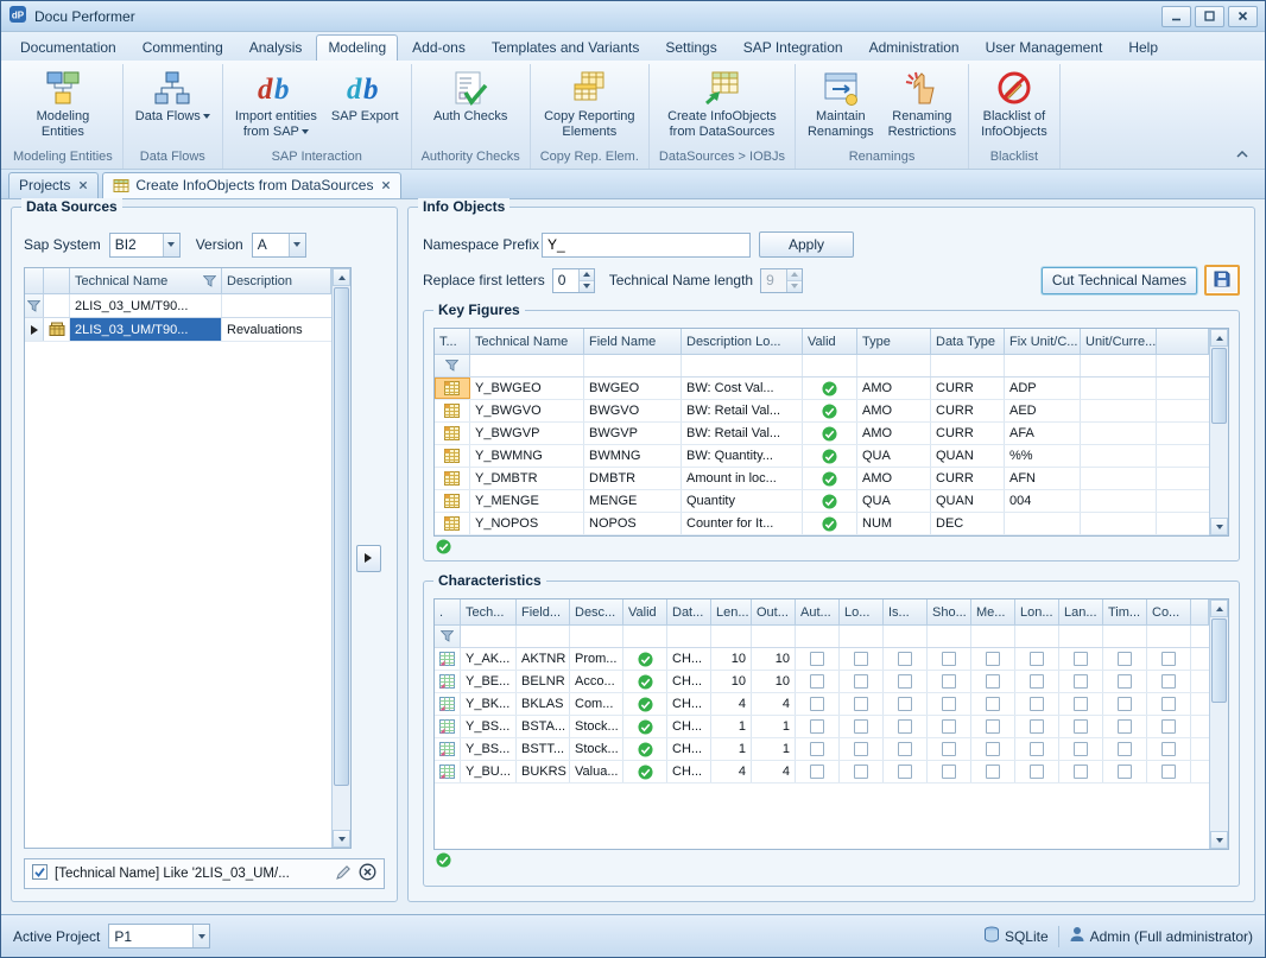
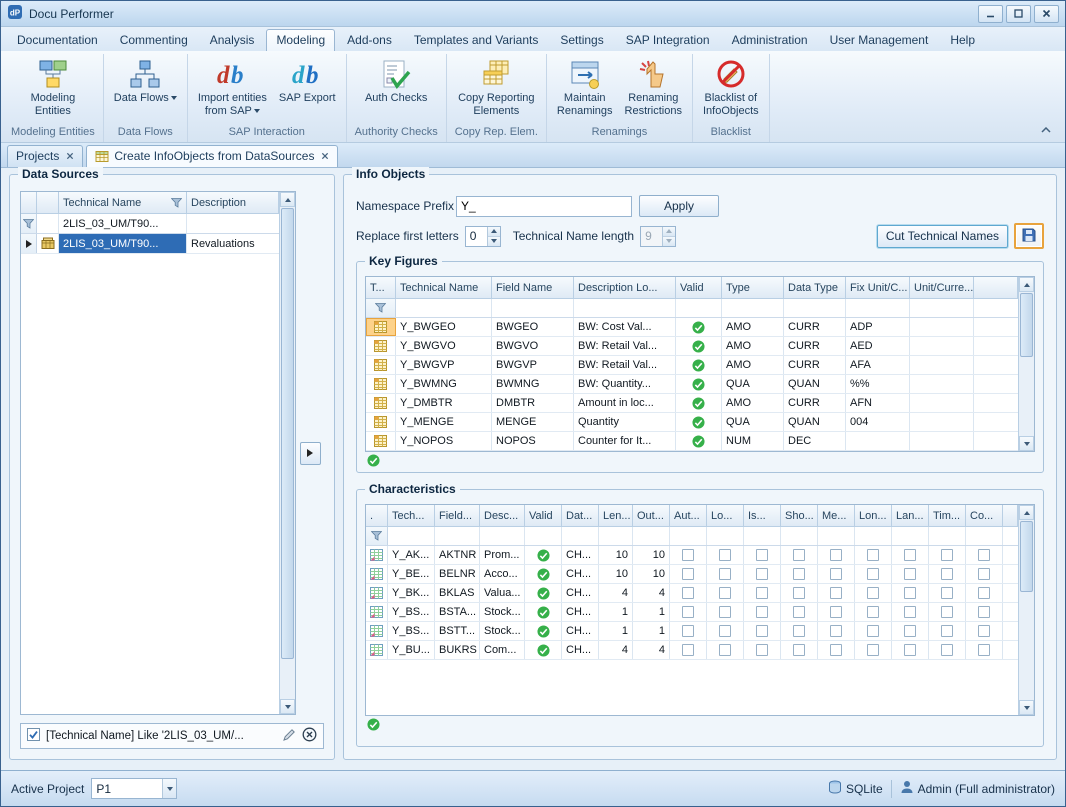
  dP
  Docu Performer
  Documentation
  Commenting
  Analysis
  Modeling
  Add-ons
  Templates and Variants
  Settings
  SAP Integration
  Administration
  User Management
  Help
  Modeling
  Entities
  Modeling Entities
  Data Flows
  Data Flows
  d
  b
  Import entities
  from SAP
  d
  b
  SAP Export
  SAP Interaction
  Auth Checks
  Authority Checks
  Copy Reporting
  Elements
  Copy Rep. Elem.
- Create InfoObjects
- from DataSources
- DataSources > IOBJs
  Maintain
  Renamings
  Renaming
  Restrictions
  Renamings
  Blacklist of
  InfoObjects
  Blacklist
  Projects
  Create InfoObjects from DataSources
  Data Sources
- Sap System
- BI2
- Version
- A
  Technical Name
  Description
  2LIS_03_UM/T90...
  2LIS_03_UM/T90...
  Revaluations
  [Technical Name] Like '2LIS_03_UM/...
  Info Objects
  Namespace Prefix
  Y_
  Apply
  Replace first letters
  0
  Technical Name length
  9
  Cut Technical Names
  Key Figures
  T...
  Technical Name
  Field Name
  Description Lo...
  Valid
  Type
  Data Type
  Fix Unit/C...
  Unit/Curre...
  Y_BWGEO
  BWGEO
  BW: Cost Val...
  AMO
  CURR
  ADP
  Y_BWGVO
  BWGVO
  BW: Retail Val...
  AMO
  CURR
  AED
  Y_BWGVP
  BWGVP
  BW: Retail Val...
  AMO
  CURR
  AFA
  Y_BWMNG
  BWMNG
  BW: Quantity...
  QUA
  QUAN
  %%
  Y_DMBTR
  DMBTR
  Amount in loc...
  AMO
  CURR
  AFN
  Y_MENGE
  MENGE
  Quantity
  QUA
  QUAN
  004
  Y_NOPOS
  NOPOS
  Counter for It...
  NUM
  DEC
  Characteristics
  .
  Tech...
  Field...
  Desc...
  Valid
  Dat...
  Len...
  Out...
  Aut...
  Lo...
  Is...
  Sho...
  Me...
  Lon...
  Lan...
  Tim...
  Co...
  Y_AK...
  AKTNR
  Prom...
  CH...
  10
  10
  Y_BE...
  BELNR
  Acco...
  CH...
  10
  10
  Y_BK...
  BKLAS
- Com...
+ Valua...
  CH...
  4
  4
  Y_BS...
  BSTA...
  Stock...
  CH...
  1
  1
  Y_BS...
  BSTT...
  Stock...
  CH...
  1
  1
  Y_BU...
  BUKRS
- Valua...
+ Com...
  CH...
  4
  4
  Active Project
  P1
  SQLite
  Admin (Full administrator)
